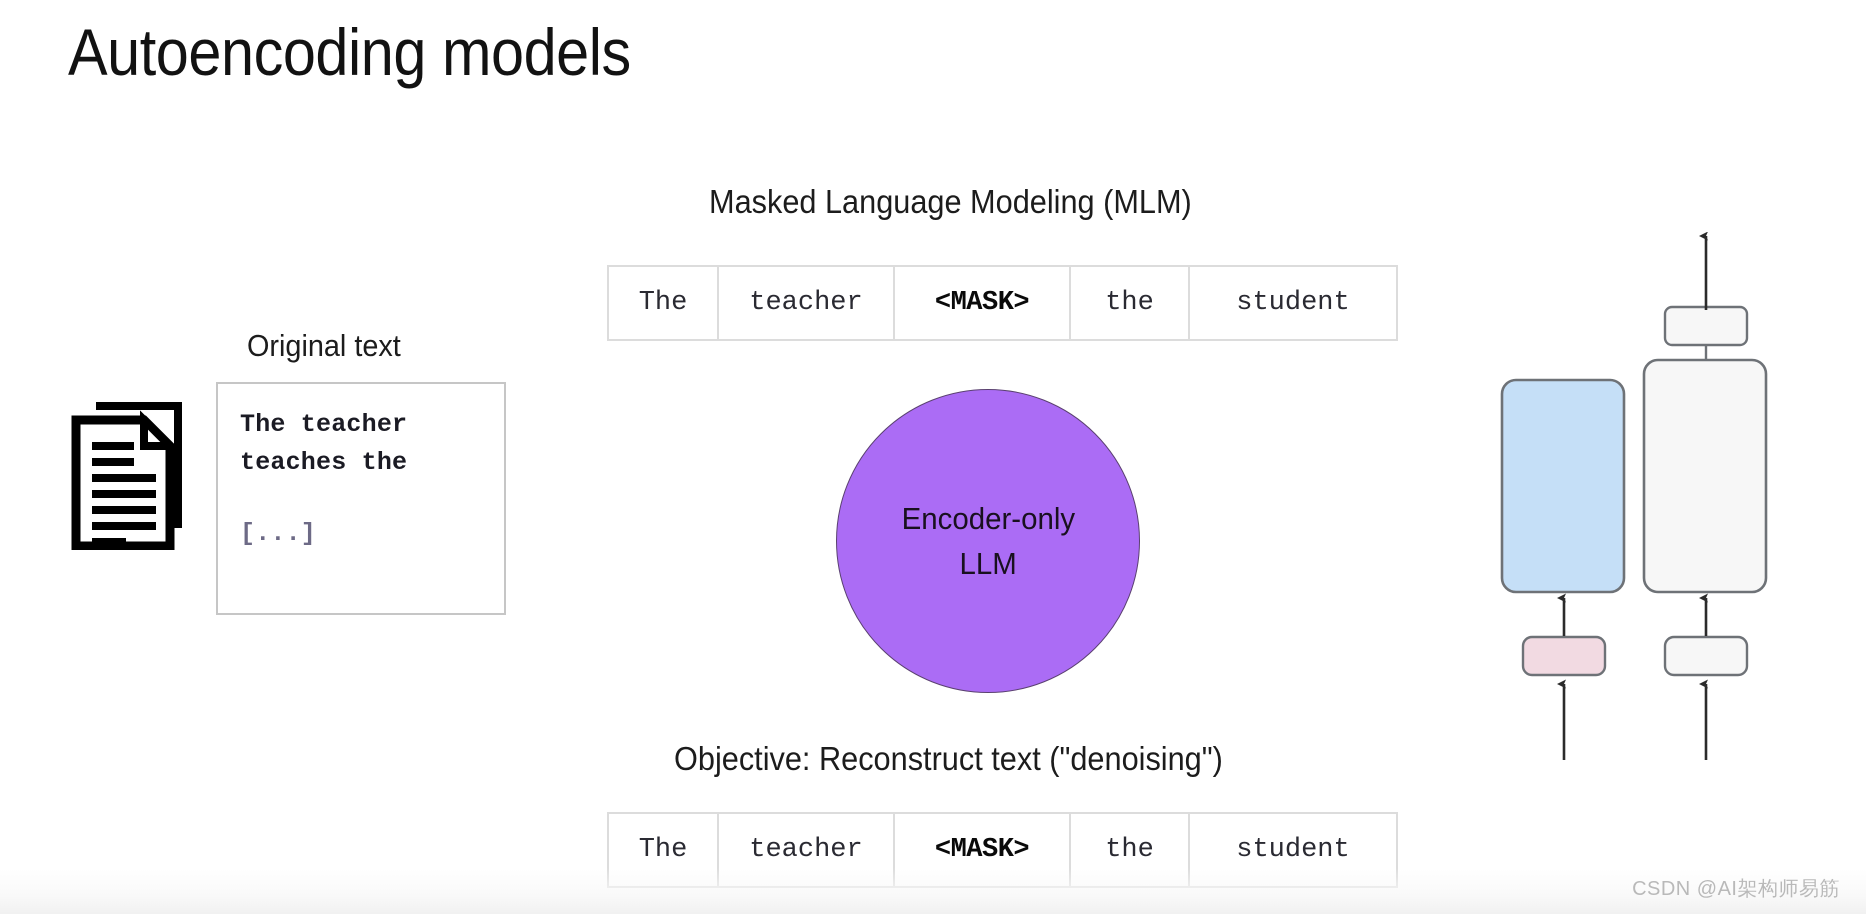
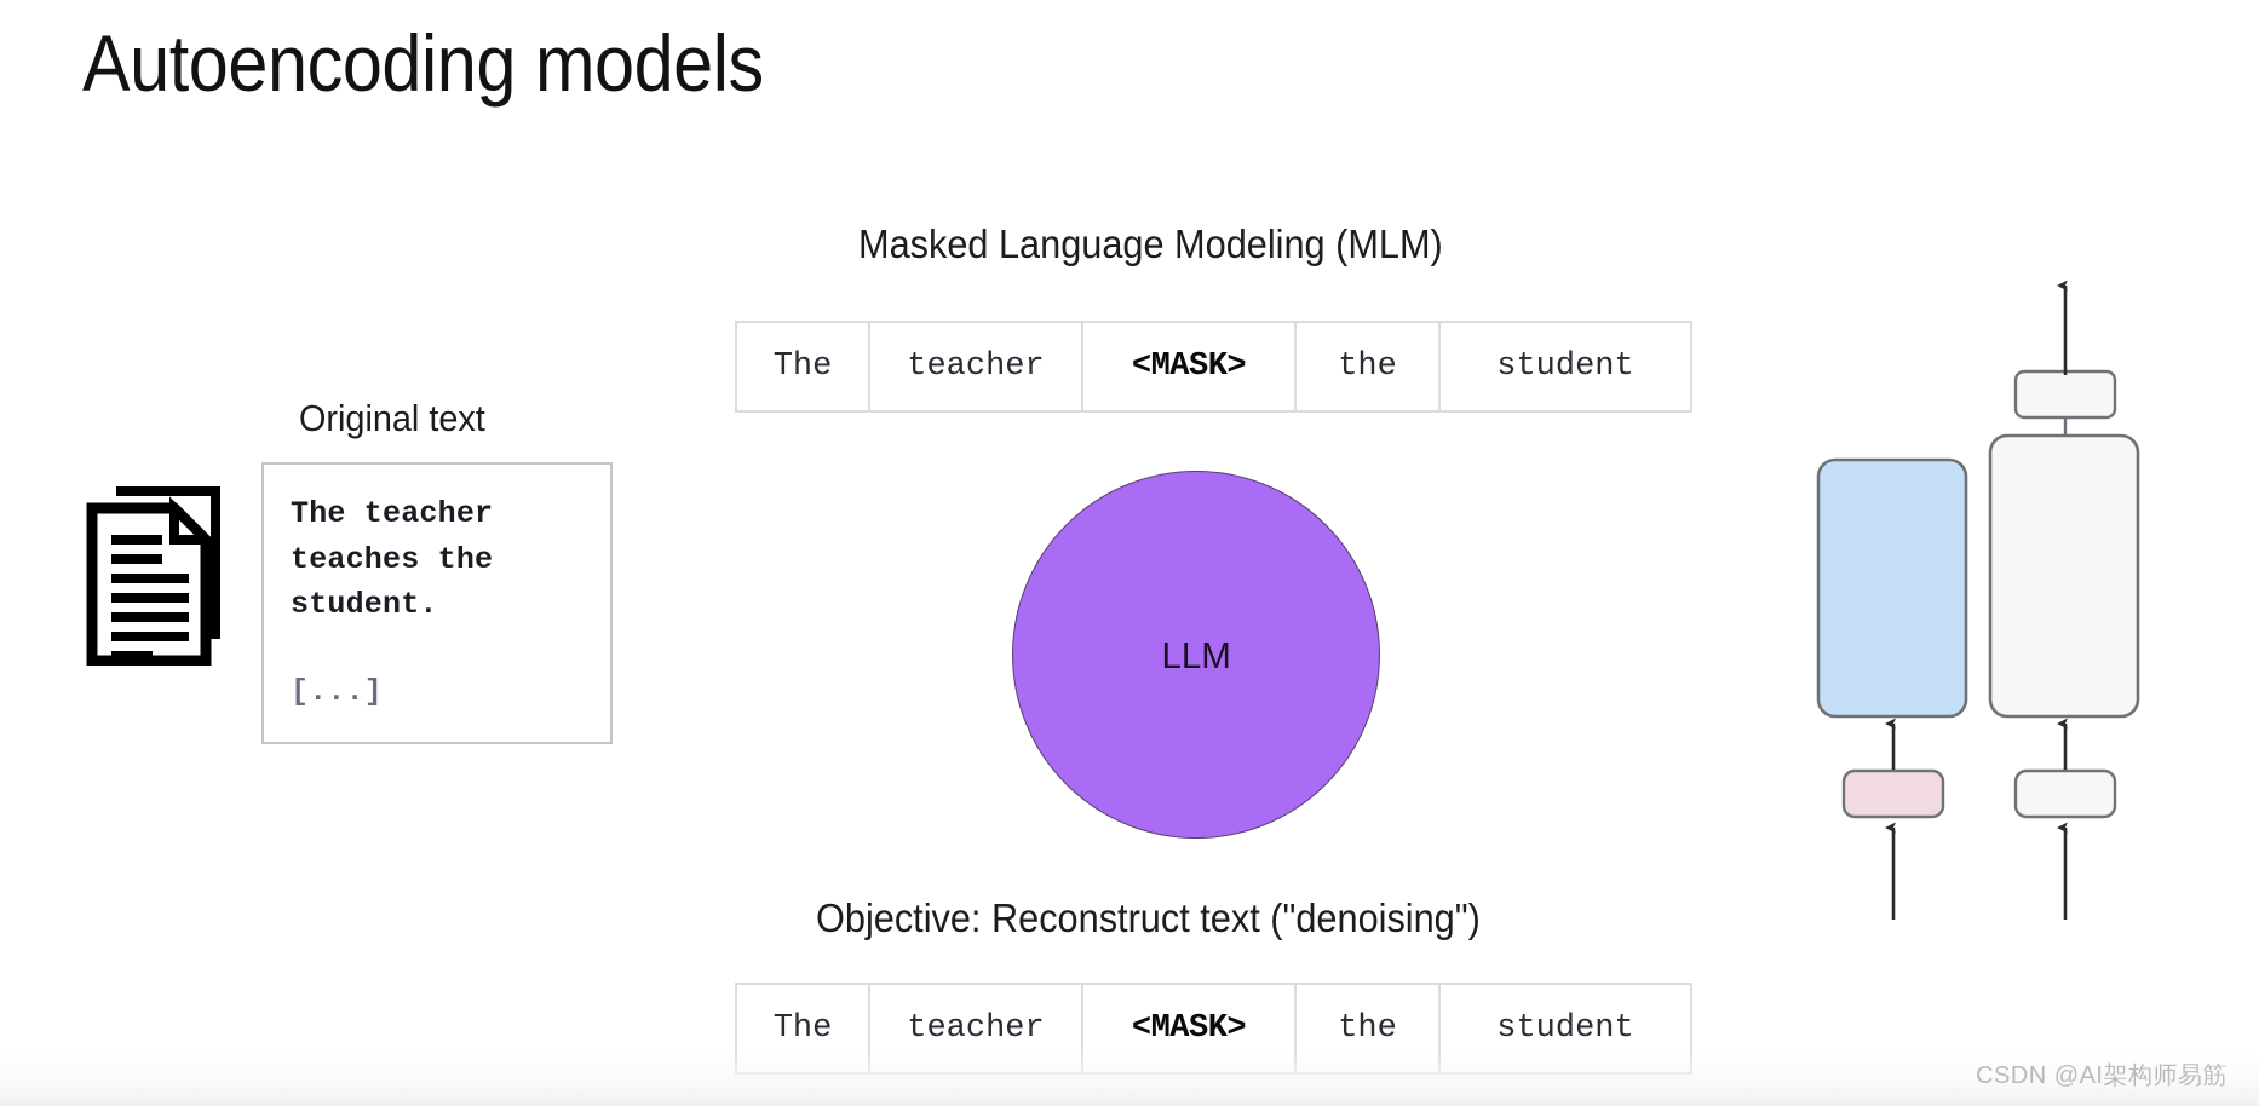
  Autoencoding models
  Original text
  The teacher
  teaches the
+ student.
  [...]
  Masked Language Modeling (MLM)
  The
  teacher
  <MASK>
  the
  student
- Encoder-only
  LLM
  Objective: Reconstruct text ("denoising")
  The
  teacher
  <MASK>
  the
  student
  CSDN @AI架构师易筋
